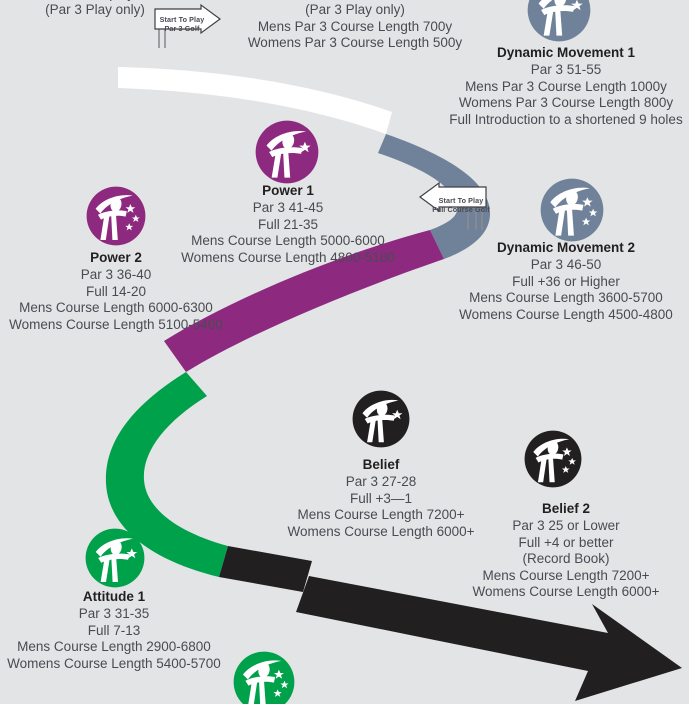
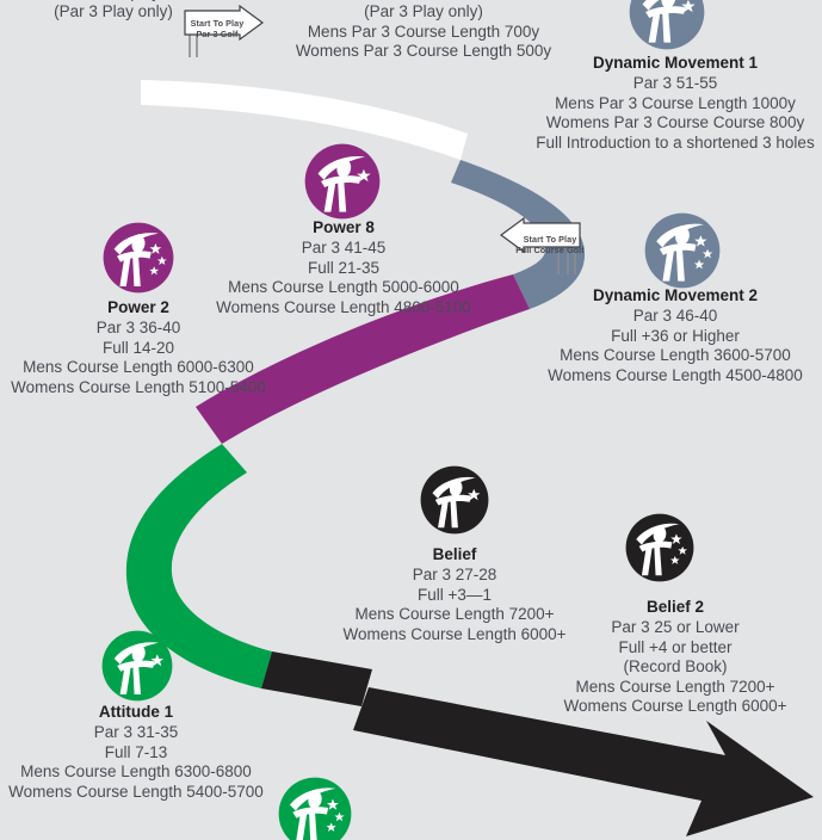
  Start To Play
  Par 3 Golf
  Start To Play
  Full Course Golf
  (Par 3 Play only)
  (Par 3 Play only)
  Mens Par 3 Course Length 700y
  Womens Par 3 Course Length 500y
  Dynamic Movement 1
  Par 3 51-55
  Mens Par 3 Course Length 1000y
- Womens Par 3 Course Length 800y
+ Womens Par 3 Course Course 800y
- Full Introduction to a shortened 9 holes
+ Full Introduction to a shortened 3 holes
- Power 1
+ Power 8
  Par 3 41-45
  Full 21-35
  Mens Course Length 5000-6000
  Womens Course Length 4800-5100
  Dynamic Movement 2
- Par 3 46-50
+ Par 3 46-40
  Full +36 or Higher
  Mens Course Length 3600-5700
  Womens Course Length 4500-4800
  Power 2
  Par 3 36-40
  Full 14-20
  Mens Course Length 6000-6300
  Womens Course Length 5100-5400
  Belief
  Par 3 27-28
  Full +3—1
  Mens Course Length 7200+
  Womens Course Length 6000+
  Belief 2
  Par 3 25 or Lower
  Full +4 or better
  (Record Book)
  Mens Course Length 7200+
  Womens Course Length 6000+
  Attitude 1
  Par 3 31-35
  Full 7-13
- Mens Course Length 2900-6800
+ Mens Course Length 6300-6800
  Womens Course Length 5400-5700
